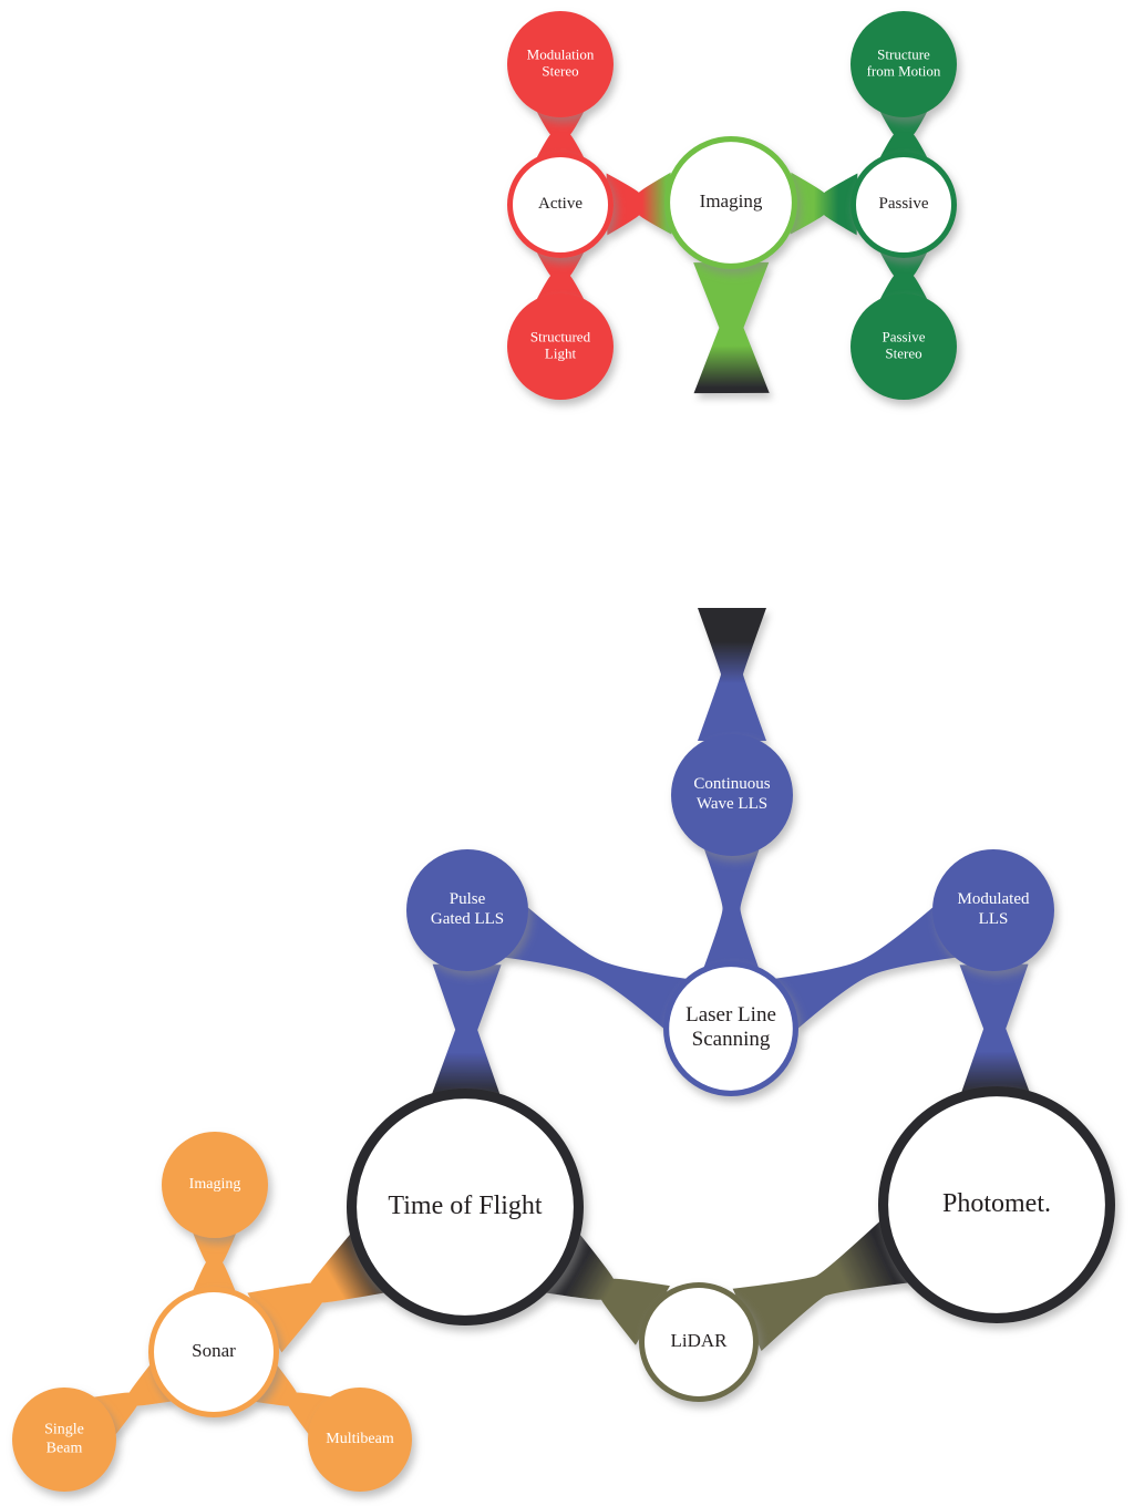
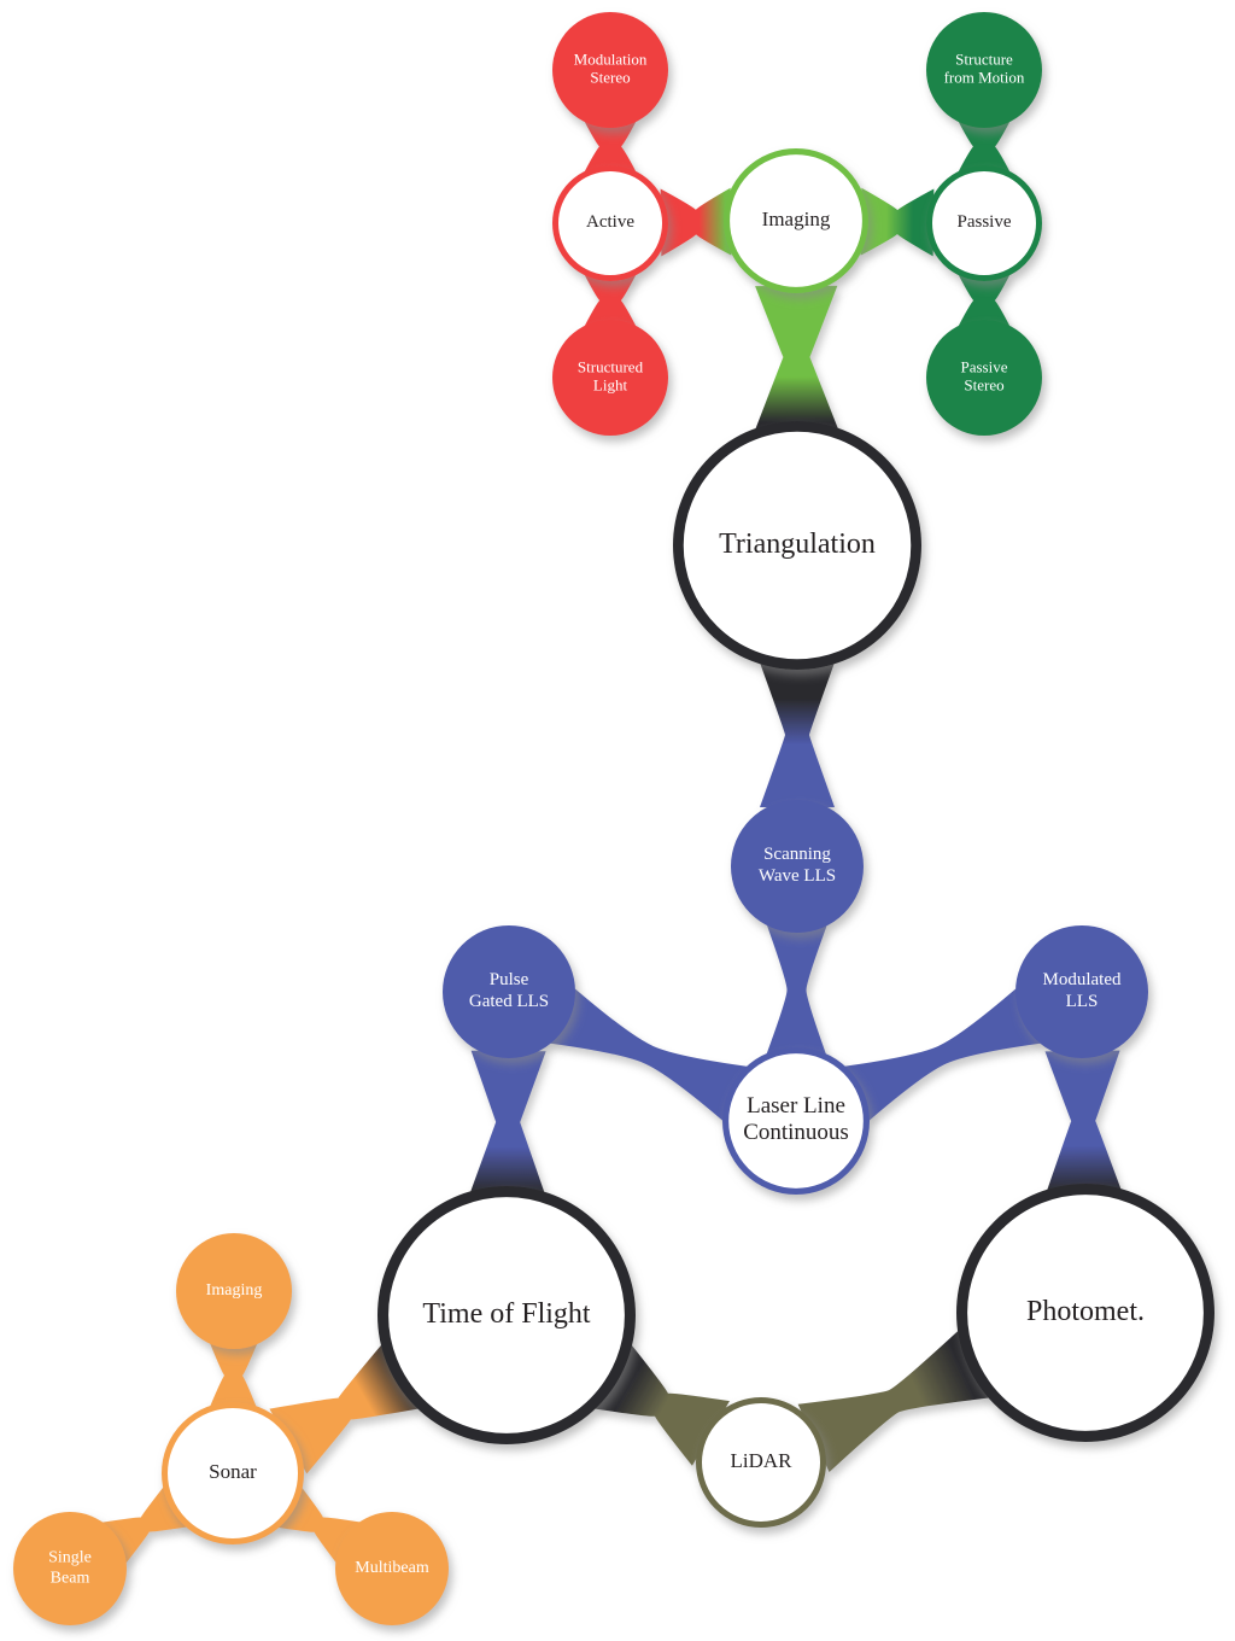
  Modulation Stereo
  Active
  Structured Light
  Imaging
  Structure from Motion
  Passive
  Passive Stereo
+ Triangulation
- Continuous Wave LLS
+ Scanning Wave LLS
  Pulse Gated LLS
  Modulated LLS
- Laser Line Scanning
+ Laser Line Continuous
  Time of Flight
  Photomet.
  LiDAR
  Imaging
  Sonar
  Single Beam
  Multibeam
